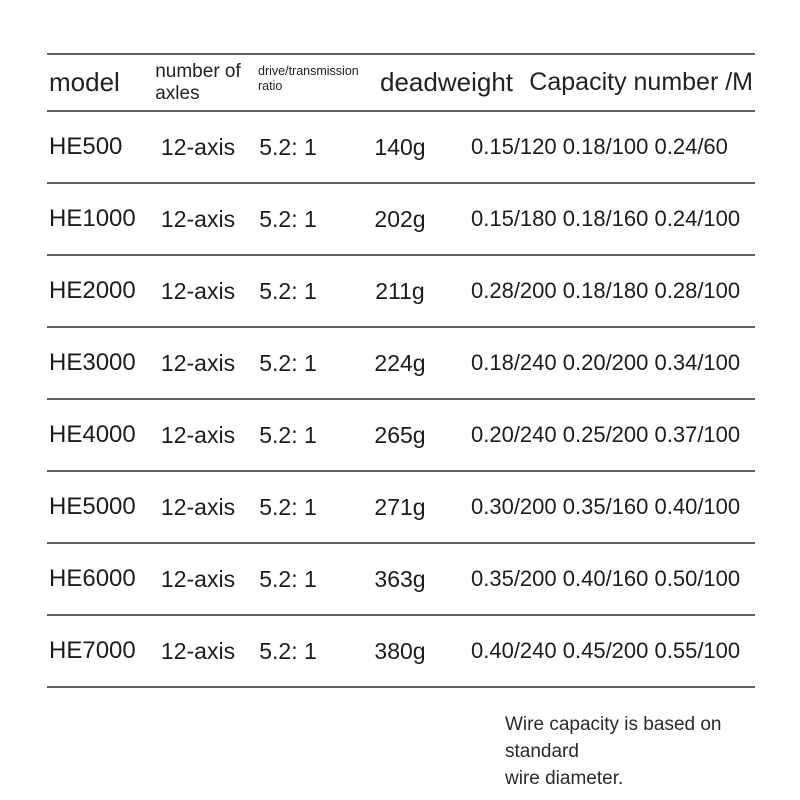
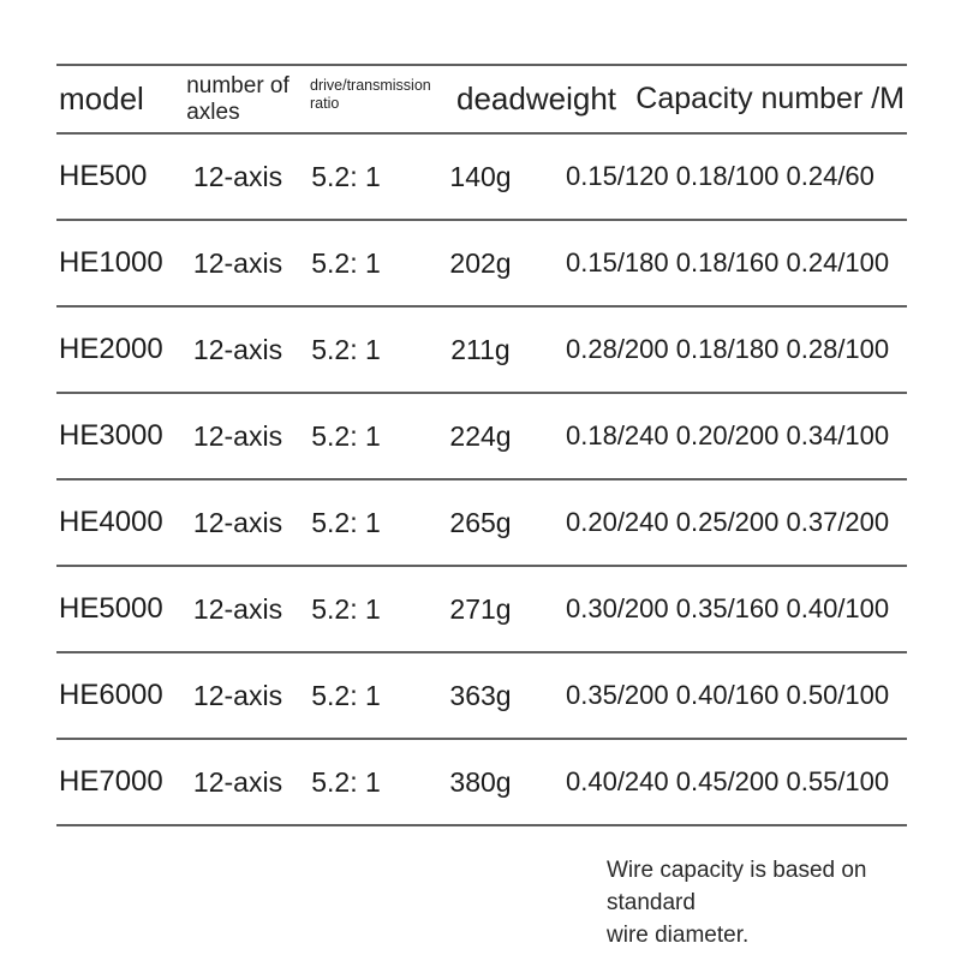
  model
  number of
  axles
  drive/transmi
  ratio
  deadweight
  Capacity number /M
  HE500
  12-axis
  5.2: 1
  140g
  0.15/120 0.18/100 0.24/60
  HE1000
  12-axis
  5.2: 1
  202g
  0.15/180 0.18/160 0.24/100
  HE2000
  12-axis
  5.2: 1
  211g
  0.28/200 0.18/180 0.28/100
  HE3000
  12-axis
  5.2: 1
  224g
  0.18/240 0.20/200 0.34/100
  HE4000
  12-axis
  5.2: 1
  265g
- 0.20/240 0.25/200 0.37/100
+ 0.20/240 0.25/200 0.37/200
  HE5000
  12-axis
  5.2: 1
  271g
  0.30/200 0.35/160 0.40/100
  HE6000
  12-axis
  5.2: 1
  363g
  0.35/200 0.40/160 0.50/100
  HE7000
  12-axis
  5.2: 1
  380g
  0.40/240 0.45/200 0.55/100
  Wire capacity is based on standard
  wire diameter.
